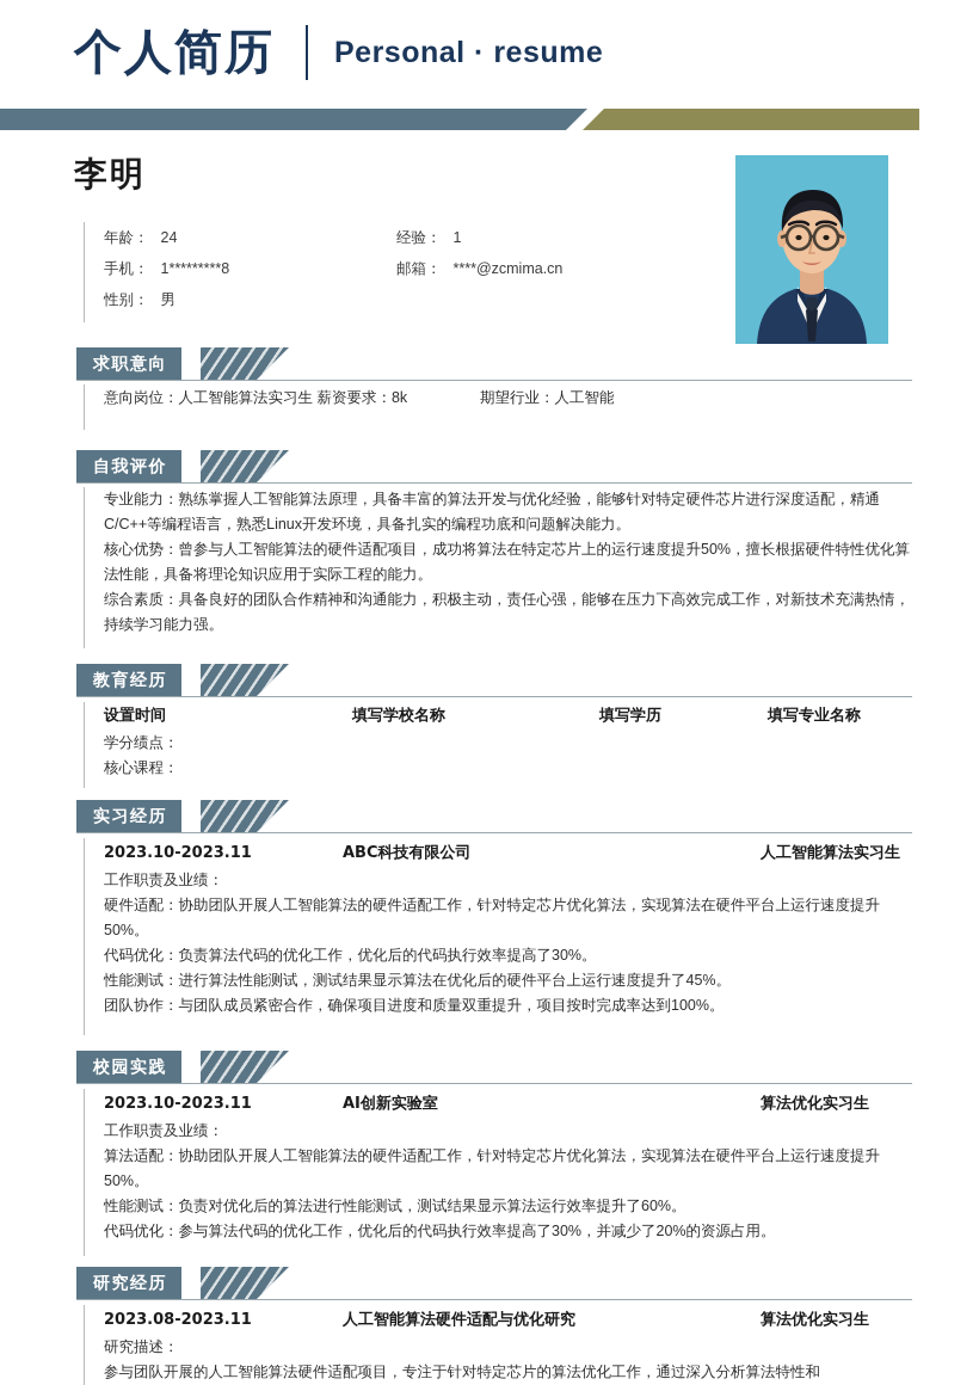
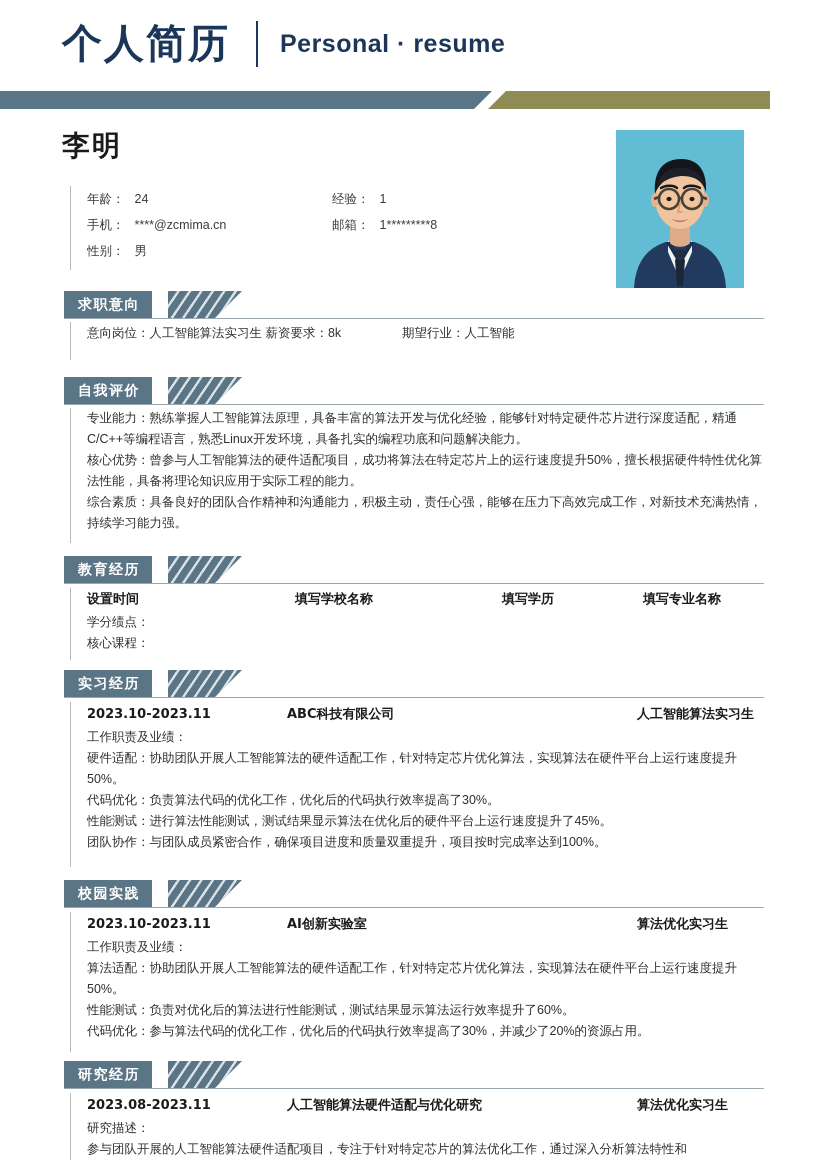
  个人简历
  Personal · resume
  李明
  年龄：
  24
  经验：
  1
  手机：
- 1*********8
+ ****@zcmima.cn
  邮箱：
- ****@zcmima.cn
+ 1*********8
  性别：
  男
  求职意向
  意向岗位：人工智能算法实习生 薪资要求：8k
  期望行业：人工智能
  自我评价
  专业能力：熟练掌握人工智能算法原理，具备丰富的算法开发与优化经验，能够针对特定硬件芯片进行深度适配，精通C/C++等编程语言，熟悉Linux开发环境，具备扎实的编程功底和问题解决能力。
  核心优势：曾参与人工智能算法的硬件适配项目，成功将算法在特定芯片上的运行速度提升50%，擅长根据硬件特性优化算法性能，具备将理论知识应用于实际工程的能力。
  综合素质：具备良好的团队合作精神和沟通能力，积极主动，责任心强，能够在压力下高效完成工作，对新技术充满热情，持续学习能力强。
  教育经历
  设置时间
  填写学校名称
  填写学历
  填写专业名称
  学分绩点：
  核心课程：
  实习经历
  2023.10-2023.11
  ABC科技有限公司
  人工智能算法实习生
  工作职责及业绩：
  硬件适配：协助团队开展人工智能算法的硬件适配工作，针对特定芯片优化算法，实现算法在硬件平台上运行速度提升50%。
  代码优化：负责算法代码的优化工作，优化后的代码执行效率提高了30%。
  性能测试：进行算法性能测试，测试结果显示算法在优化后的硬件平台上运行速度提升了45%。
  团队协作：与团队成员紧密合作，确保项目进度和质量双重提升，项目按时完成率达到100%。
  校园实践
  2023.10-2023.11
  AI创新实验室
  算法优化实习生
  工作职责及业绩：
  算法适配：协助团队开展人工智能算法的硬件适配工作，针对特定芯片优化算法，实现算法在硬件平台上运行速度提升50%。
  性能测试：负责对优化后的算法进行性能测试，测试结果显示算法运行效率提升了60%。
  代码优化：参与算法代码的优化工作，优化后的代码执行效率提高了30%，并减少了20%的资源占用。
  研究经历
  2023.08-2023.11
  人工智能算法硬件适配与优化研究
  算法优化实习生
  研究描述：
  参与团队开展的人工智能算法硬件适配项目，专注于针对特定芯片的算法优化工作，通过深入分析算法特性和
